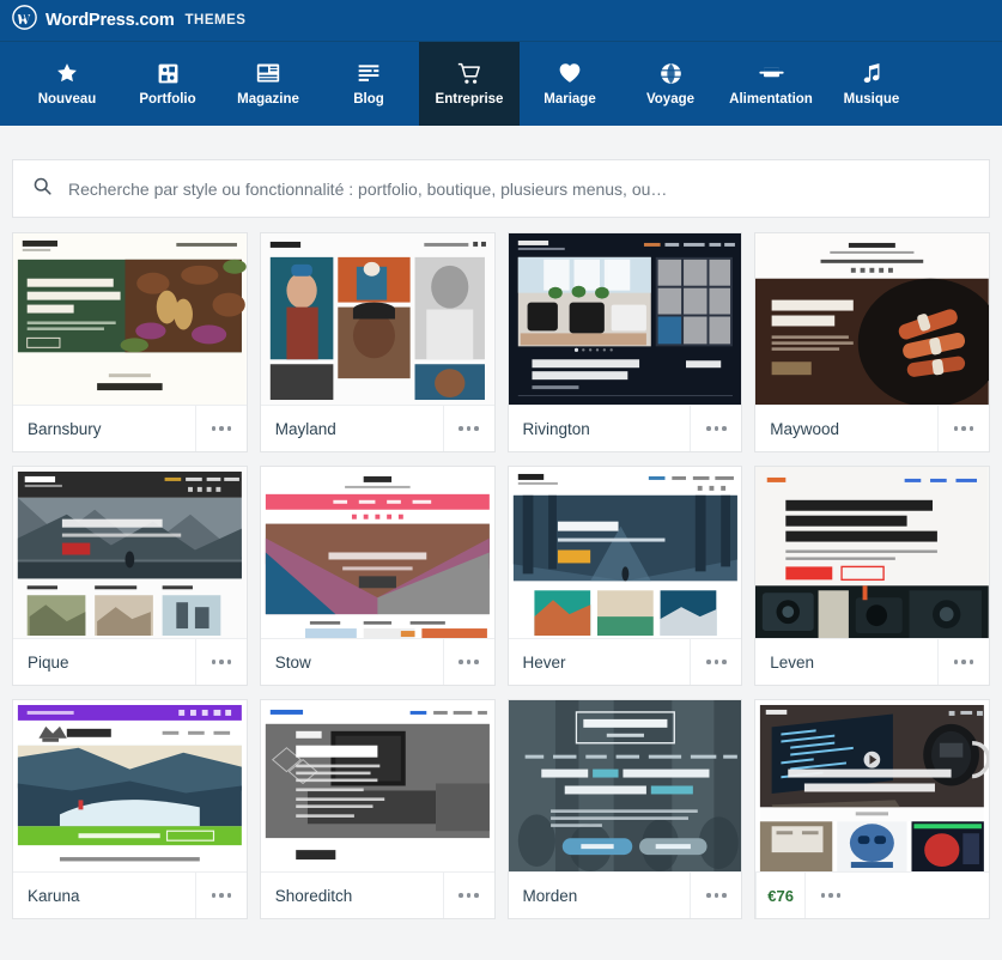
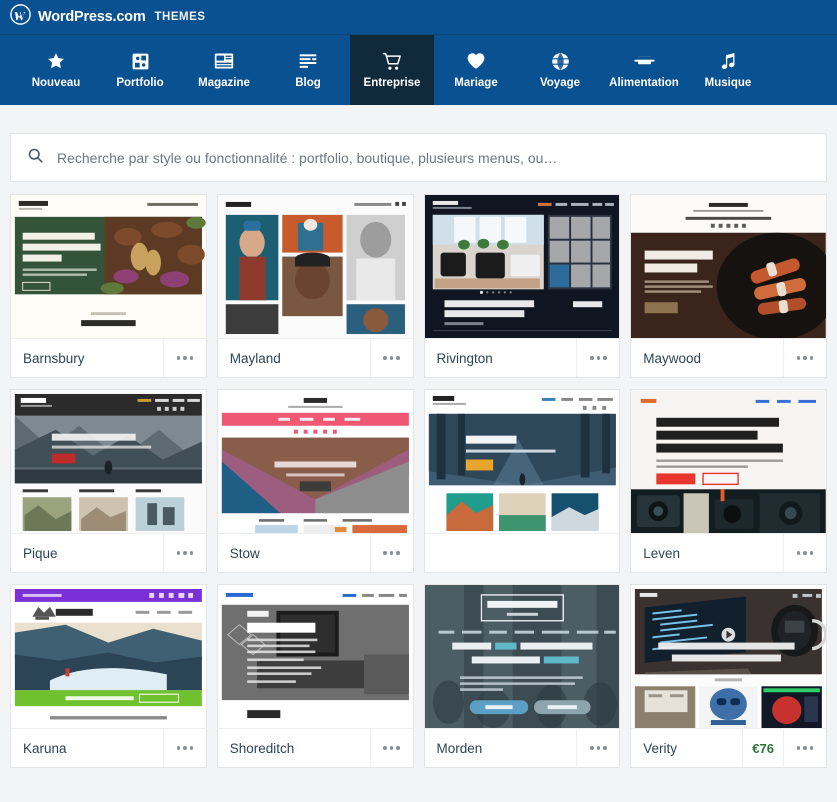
  WordPress.com
  THEMES
  Nouveau
  Portfolio
  Magazine
  Blog
  Entreprise
  Mariage
  Voyage
  Alimentation
  Musique
  Recherche par style ou fonctionnalité : portfolio, boutique, plusieurs menus, ou…
  Barnsbury
  Mayland
  Rivington
  Maywood
  Pique
  Stow
- Hever
  Leven
  Karuna
  Shoreditch
  Morden
+ Verity
  €76
